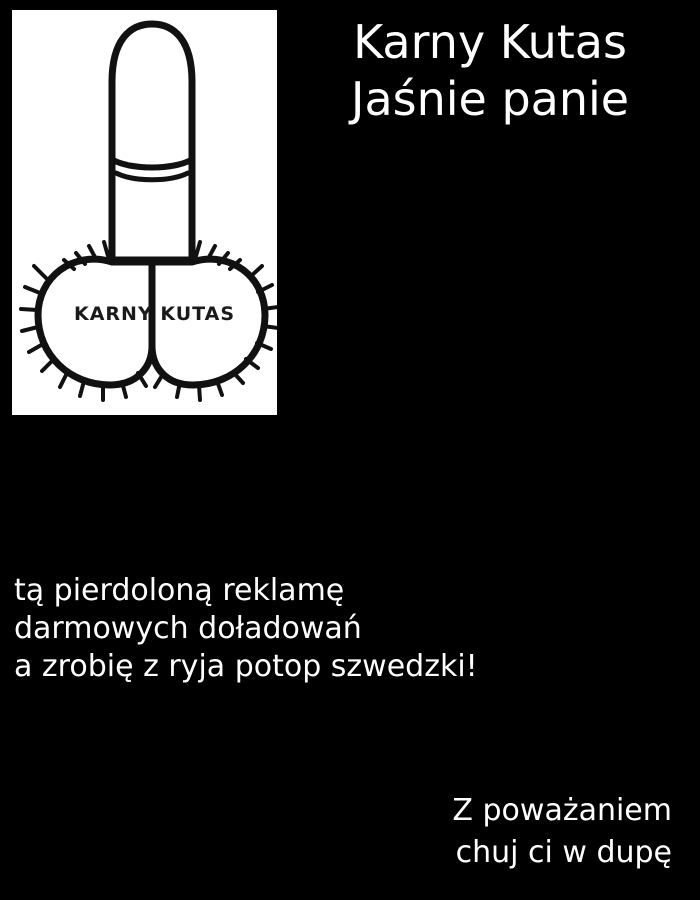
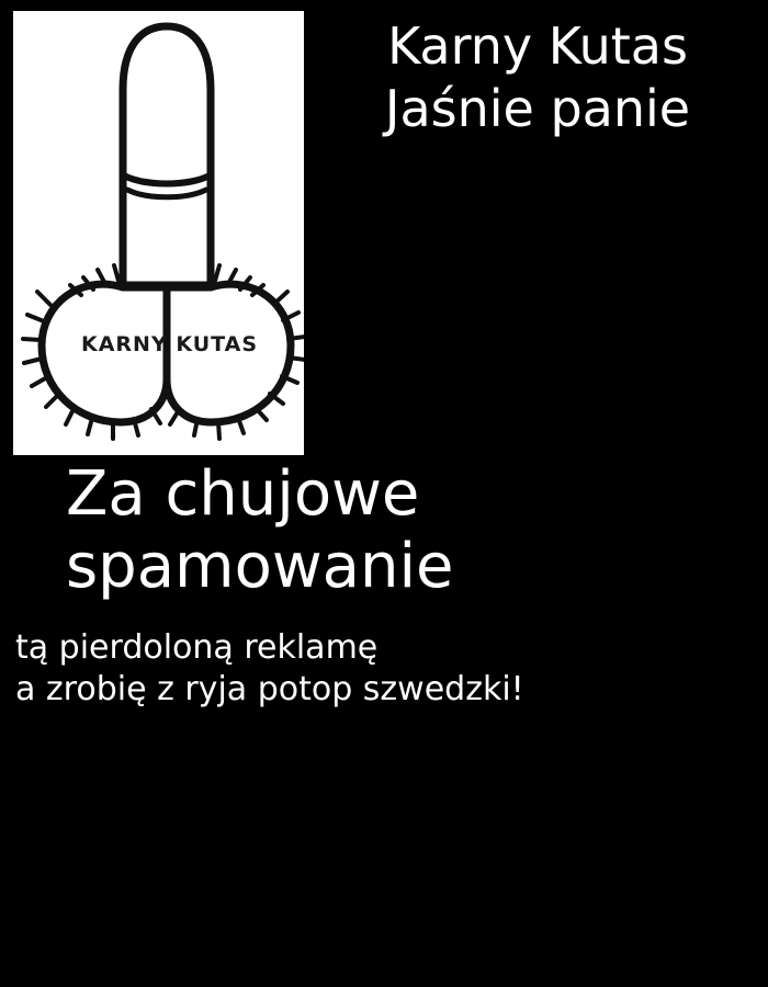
  KARNY KUTAS
  Karny Kutas
  Jaśnie panie
+ Za chujowe
+ spamowanie
  tą pierdoloną reklamę
- darmowych doładowań
  a zrobię z ryja potop szwedzki!
- Z poważaniem
- chuj ci w dupę
